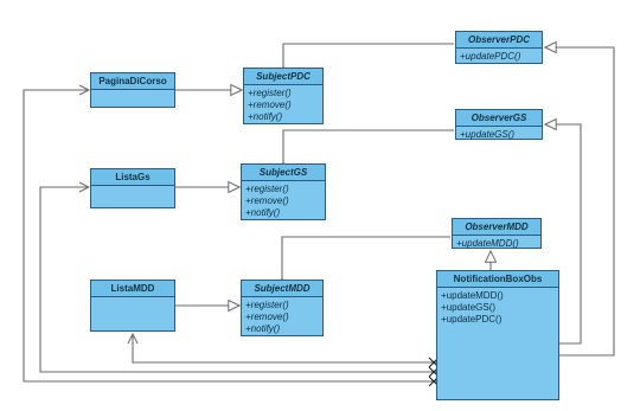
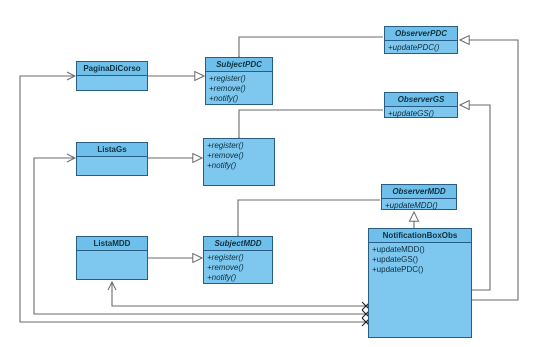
  ObserverPDC
  +updatePDC()
  PaginaDiCorso
  SubjectPDC
  +register()
  +remove()
  +notify()
  ObserverGS
  +updateGS()
  ListaGs
- SubjectGS
  +register()
  +remove()
  +notify()
  ObserverMDD
  +updateMDD()
  NotificationBoxObs
  +updateMDD()
  +updateGS()
  +updatePDC()
  ListaMDD
  SubjectMDD
  +register()
  +remove()
  +notify()
